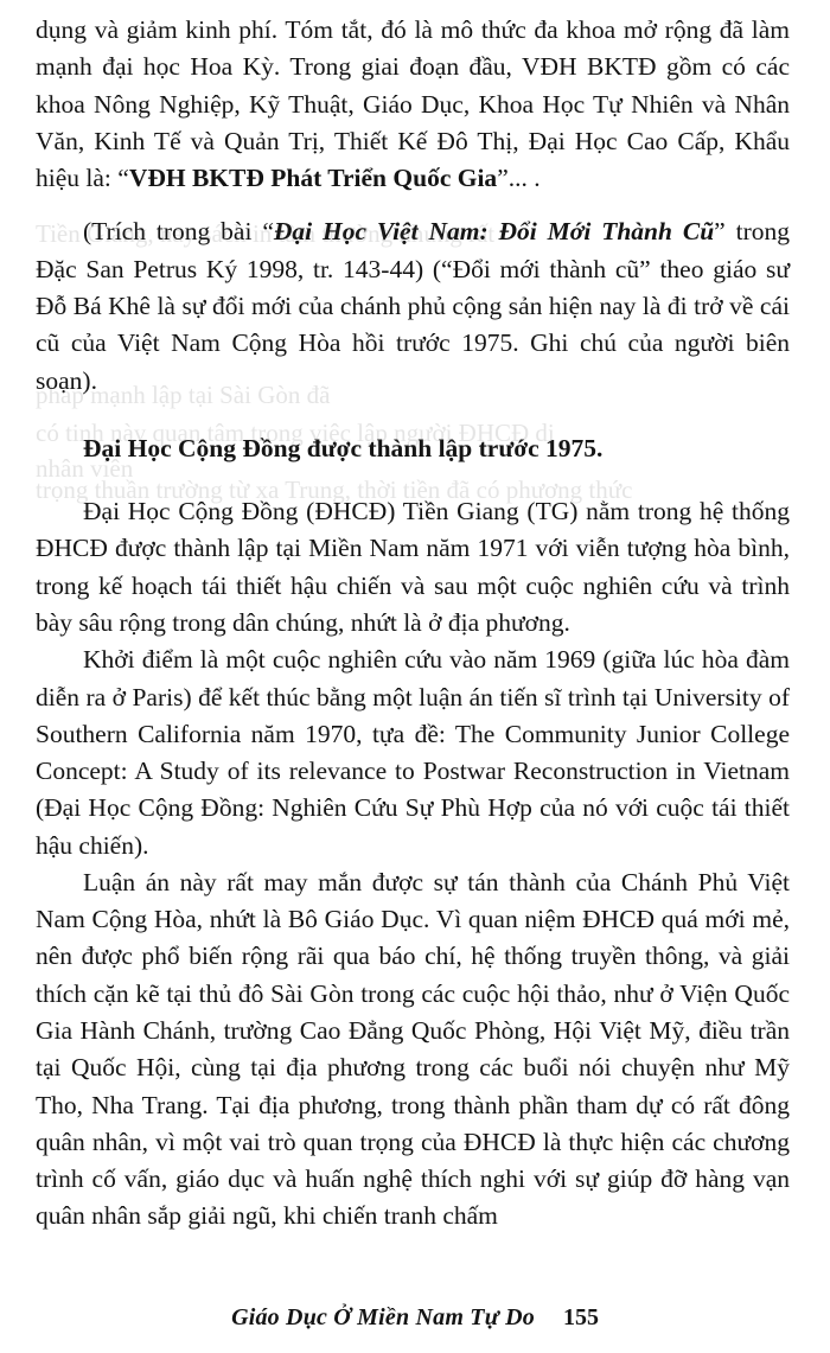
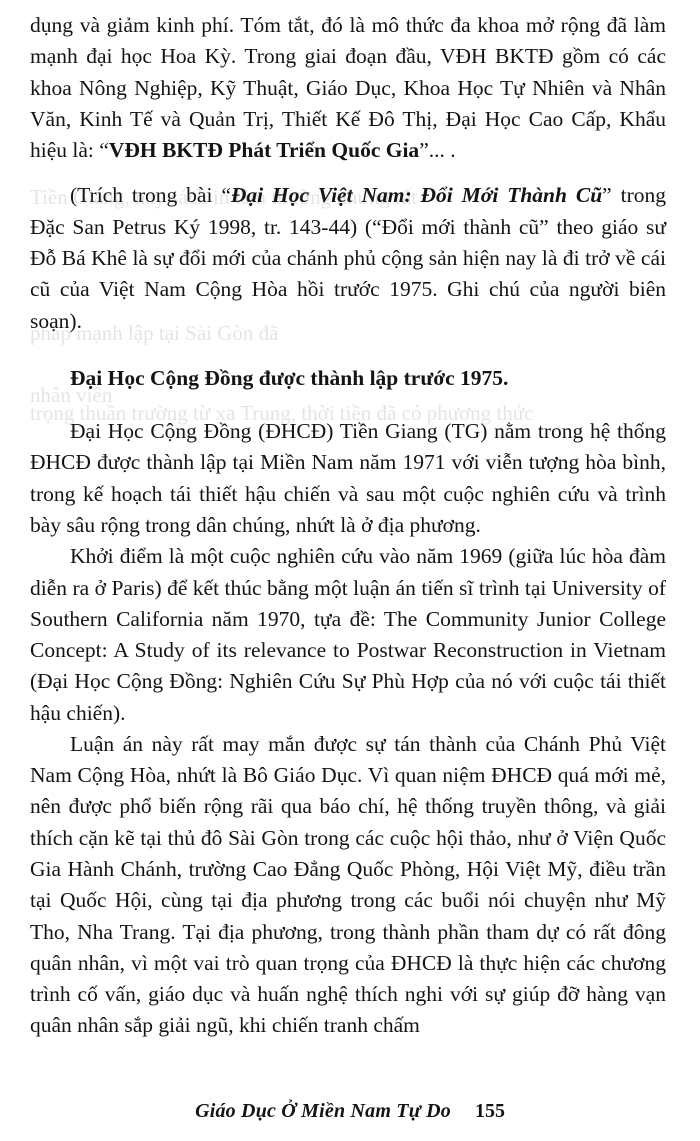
  Tiền Giang, nay sách in tầm thường nhưng rất
  pháp mạnh lập tại Sài Gòn đã
- có tinh này quan tâm trong việc lập người ĐHCĐ di
  nhân viên
  trọng thuần trường từ xa Trung, thời tiền đã có phương thức
  dụng và giảm kinh phí. Tóm tắt, đó là mô thức đa khoa mở rộng đã làm mạnh đại học Hoa Kỳ. Trong giai đoạn đầu, VĐH BKTĐ gồm có các khoa Nông Nghiệp, Kỹ Thuật, Giáo Dục, Khoa Học Tự Nhiên và Nhân Văn, Kinh Tế và Quản Trị, Thiết Kế Đô Thị, Đại Học Cao Cấp, Khẩu hiệu là: “VĐH BKTĐ Phát Triển Quốc Gia”... .
  (Trích trong bài “Đại Học Việt Nam: Đổi Mới Thành Cũ” trong Đặc San Petrus Ký 1998, tr. 143-44) (“Đổi mới thành cũ” theo giáo sư Đỗ Bá Khê là sự đổi mới của chánh phủ cộng sản hiện nay là đi trở về cái cũ của Việt Nam Cộng Hòa hồi trước 1975. Ghi chú của người biên soạn).
  Đại Học Cộng Đồng được thành lập trước 1975.
  Đại Học Cộng Đồng (ĐHCĐ) Tiền Giang (TG) nằm trong hệ thống ĐHCĐ được thành lập tại Miền Nam năm 1971 với viễn tượng hòa bình, trong kế hoạch tái thiết hậu chiến và sau một cuộc nghiên cứu và trình bày sâu rộng trong dân chúng, nhứt là ở địa phương.
  Khởi điểm là một cuộc nghiên cứu vào năm 1969 (giữa lúc hòa đàm diễn ra ở Paris) để kết thúc bằng một luận án tiến sĩ trình tại University of Southern California năm 1970, tựa đề: The Community Junior College Concept: A Study of its relevance to Postwar Reconstruction in Vietnam (Đại Học Cộng Đồng: Nghiên Cứu Sự Phù Hợp của nó với cuộc tái thiết hậu chiến).
  Luận án này rất may mắn được sự tán thành của Chánh Phủ Việt Nam Cộng Hòa, nhứt là Bô Giáo Dục. Vì quan niệm ĐHCĐ quá mới mẻ, nên được phổ biến rộng rãi qua báo chí, hệ thống truyền thông, và giải thích cặn kẽ tại thủ đô Sài Gòn trong các cuộc hội thảo, như ở Viện Quốc Gia Hành Chánh, trường Cao Đẳng Quốc Phòng, Hội Việt Mỹ, điều trần tại Quốc Hội, cùng tại địa phương trong các buổi nói chuyện như Mỹ Tho, Nha Trang. Tại địa phương, trong thành phần tham dự có rất đông quân nhân, vì một vai trò quan trọng của ĐHCĐ là thực hiện các chương trình cố vấn, giáo dục và huấn nghệ thích nghi với sự giúp đỡ hàng vạn quân nhân sắp giải ngũ, khi chiến tranh chấm
  Giáo Dục Ở Miền Nam Tự Do 155
